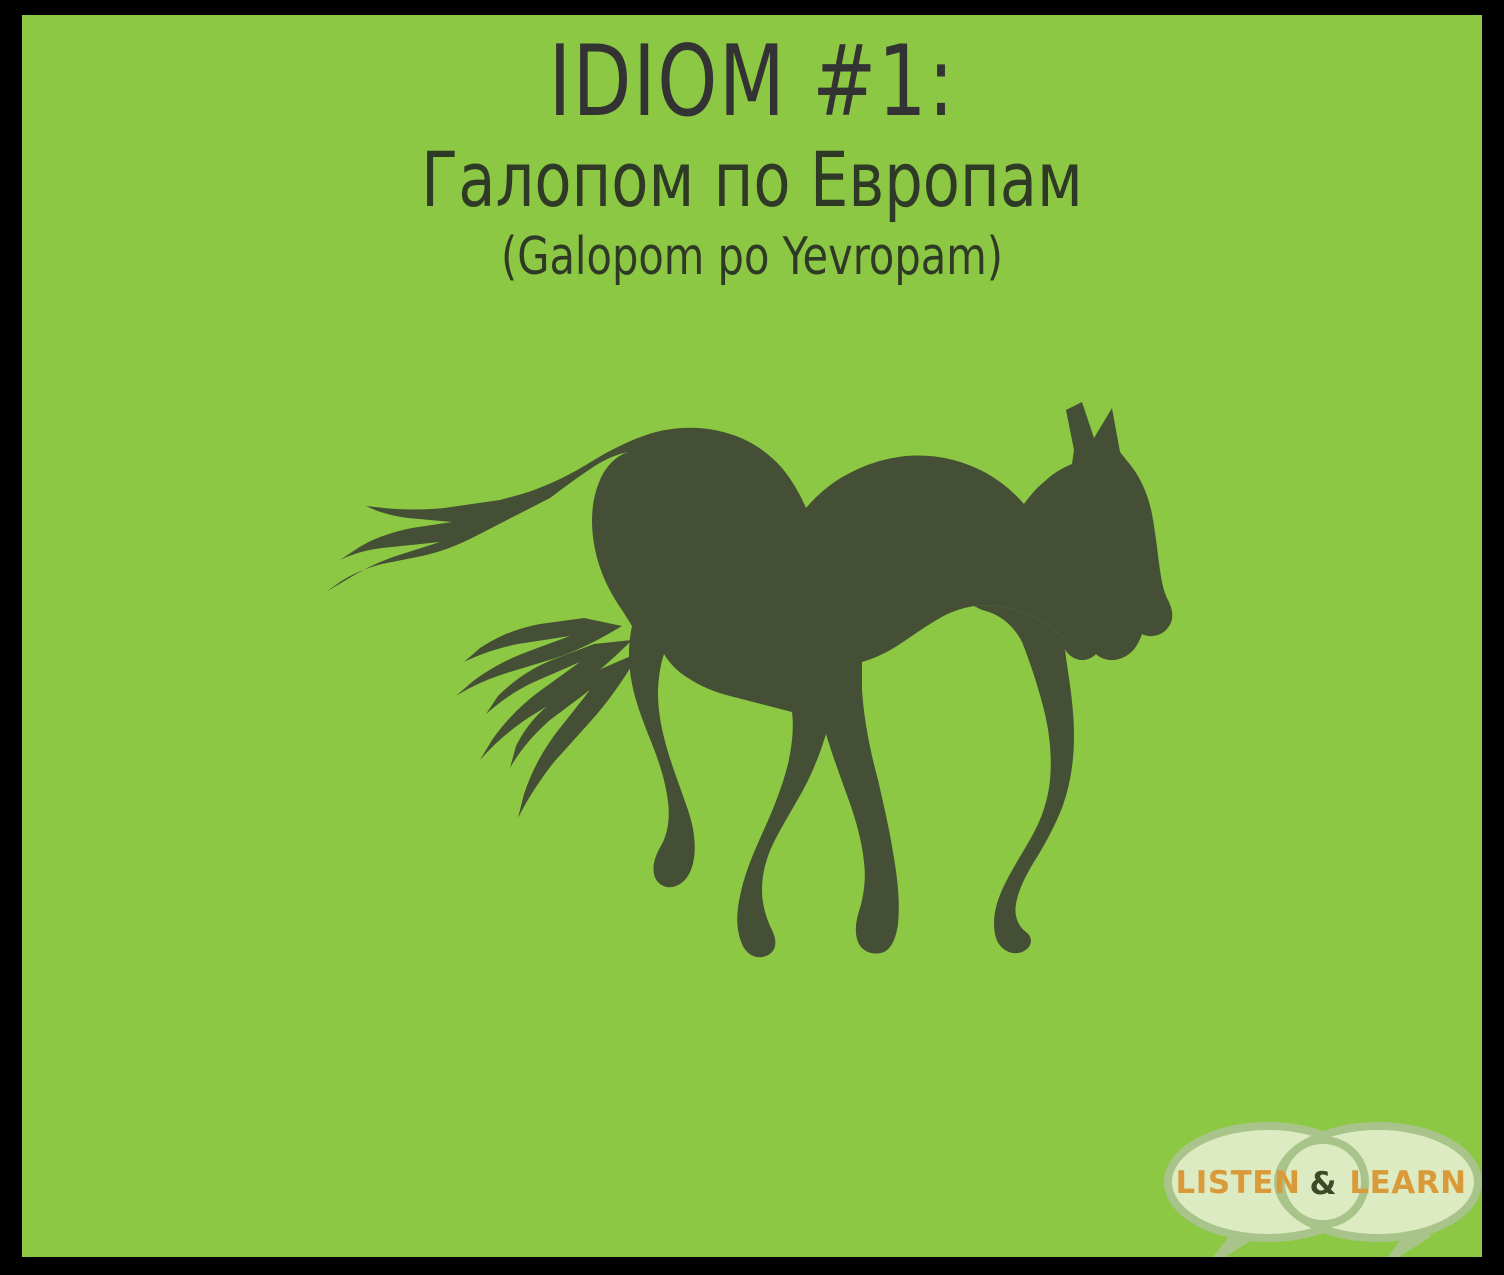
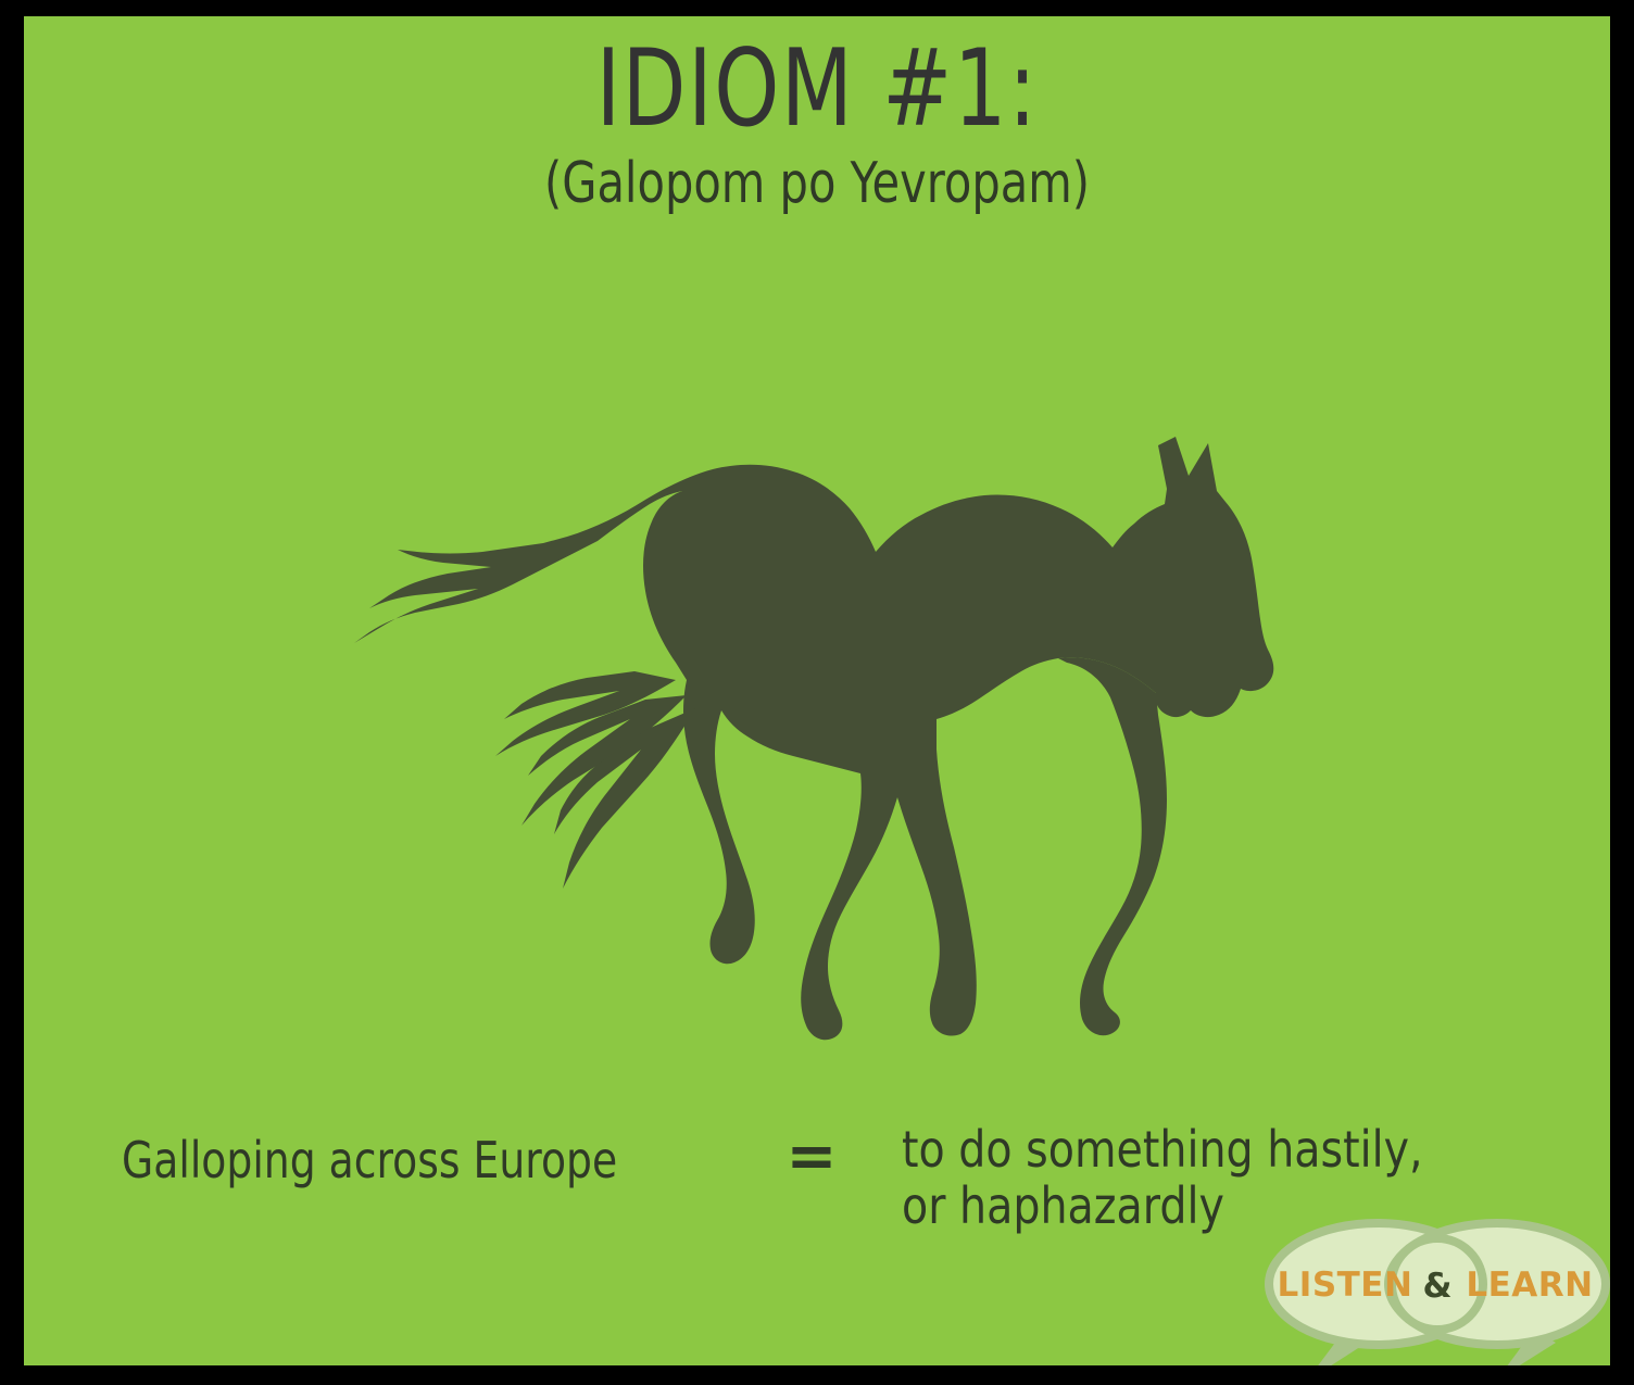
  IDIOM #1:
- Галопом по Европам
  (Galopom po Yevropam)
+ Galloping across Europe
+ =
+ to do something hastily,
+ or haphazardly
  LISTEN
  &
  LEARN
